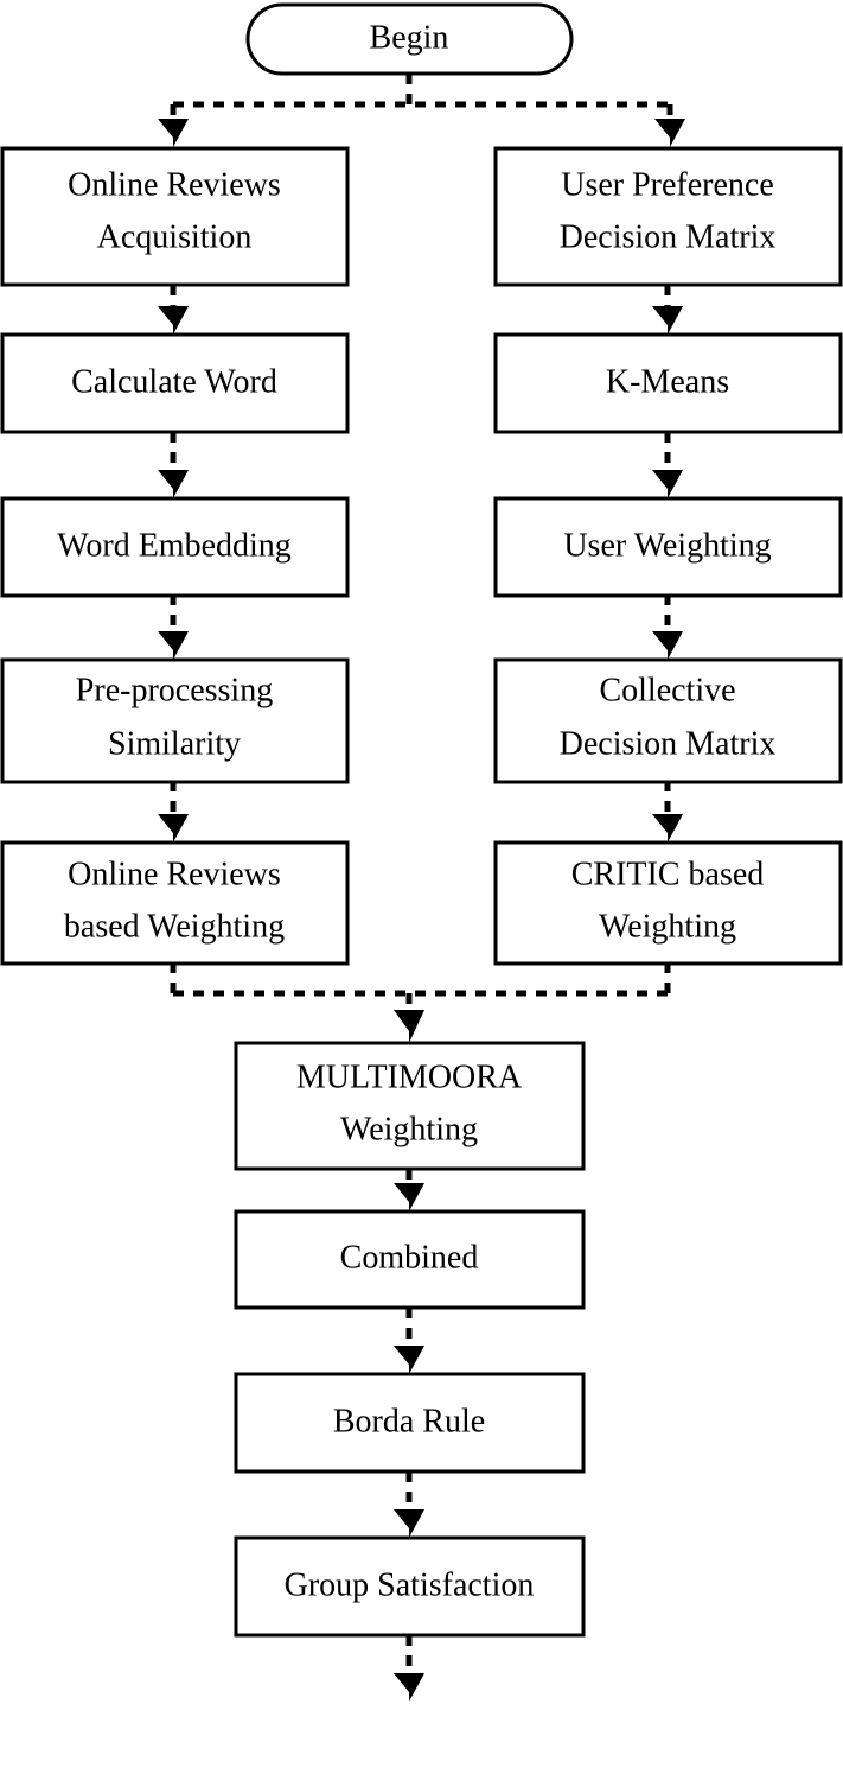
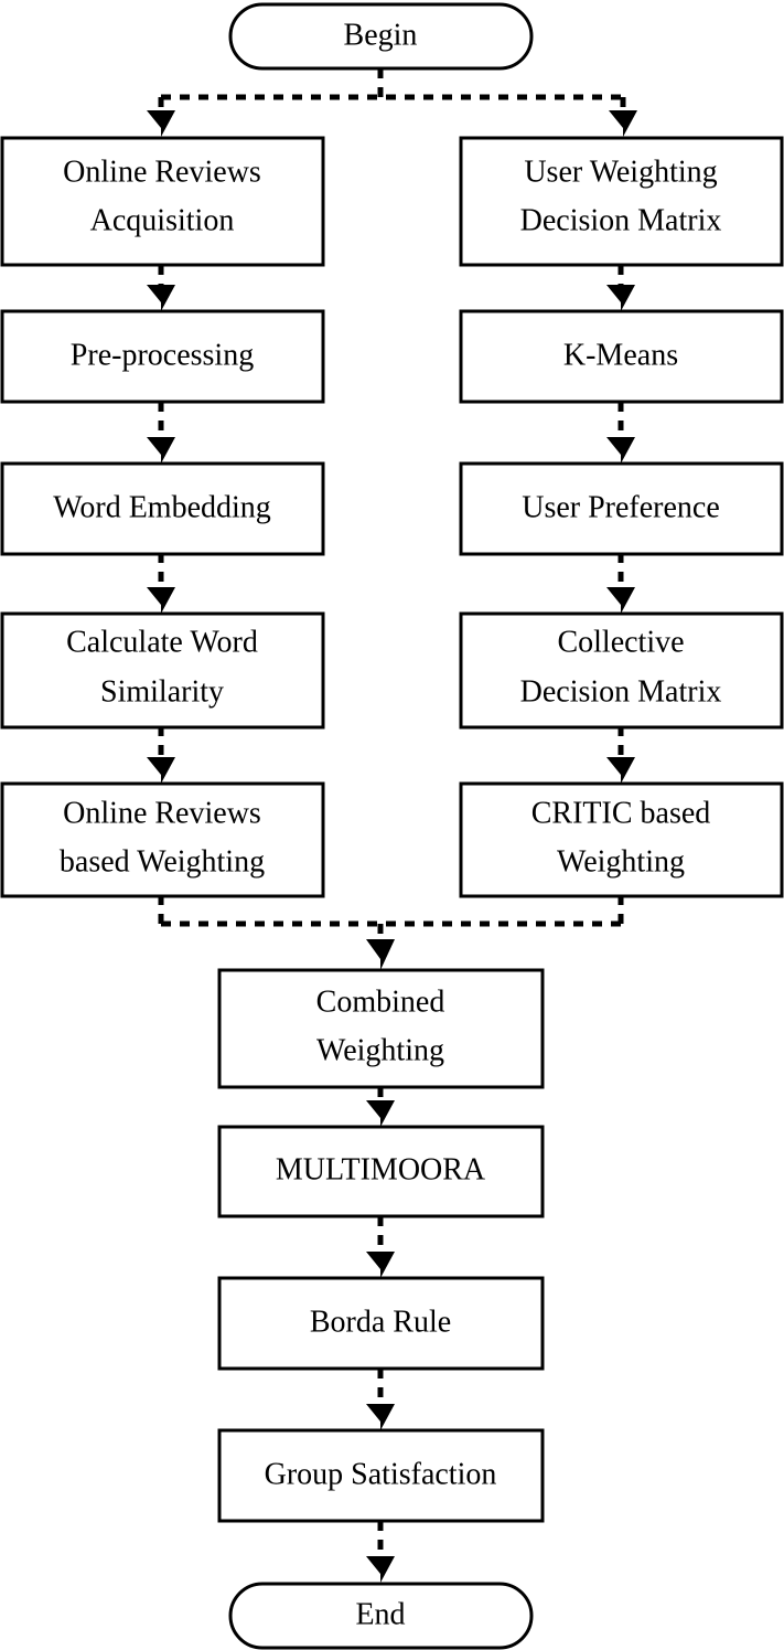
  Begin
  Online Reviews
  Acquisition
- Calculate Word
+ Pre-processing
  Word Embedding
- Pre-processing
+ Calculate Word
  Similarity
  Online Reviews
  based Weighting
- User Preference
+ User Weighting
  Decision Matrix
  K-Means
- User Weighting
+ User Preference
  Collective
  Decision Matrix
  CRITIC based
  Weighting
- MULTIMOORA
+ Combined
  Weighting
- Combined
+ MULTIMOORA
  Borda Rule
  Group Satisfaction
+ End
